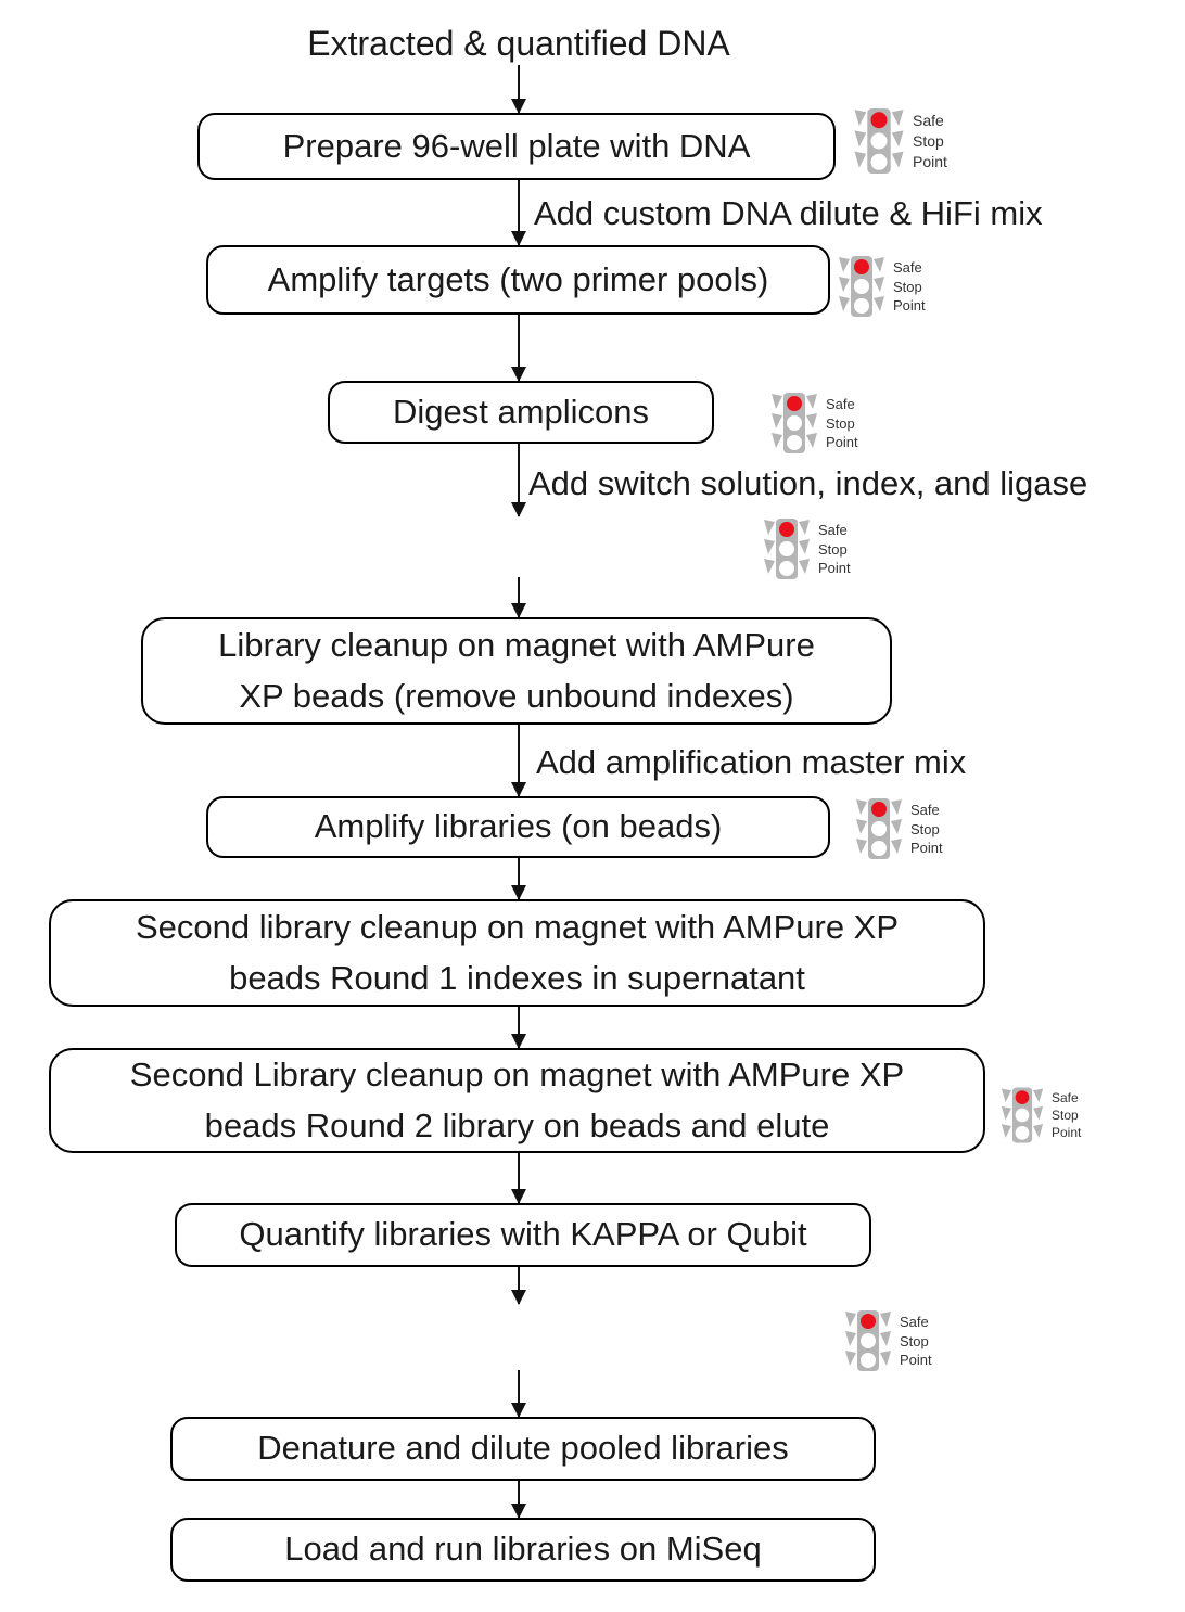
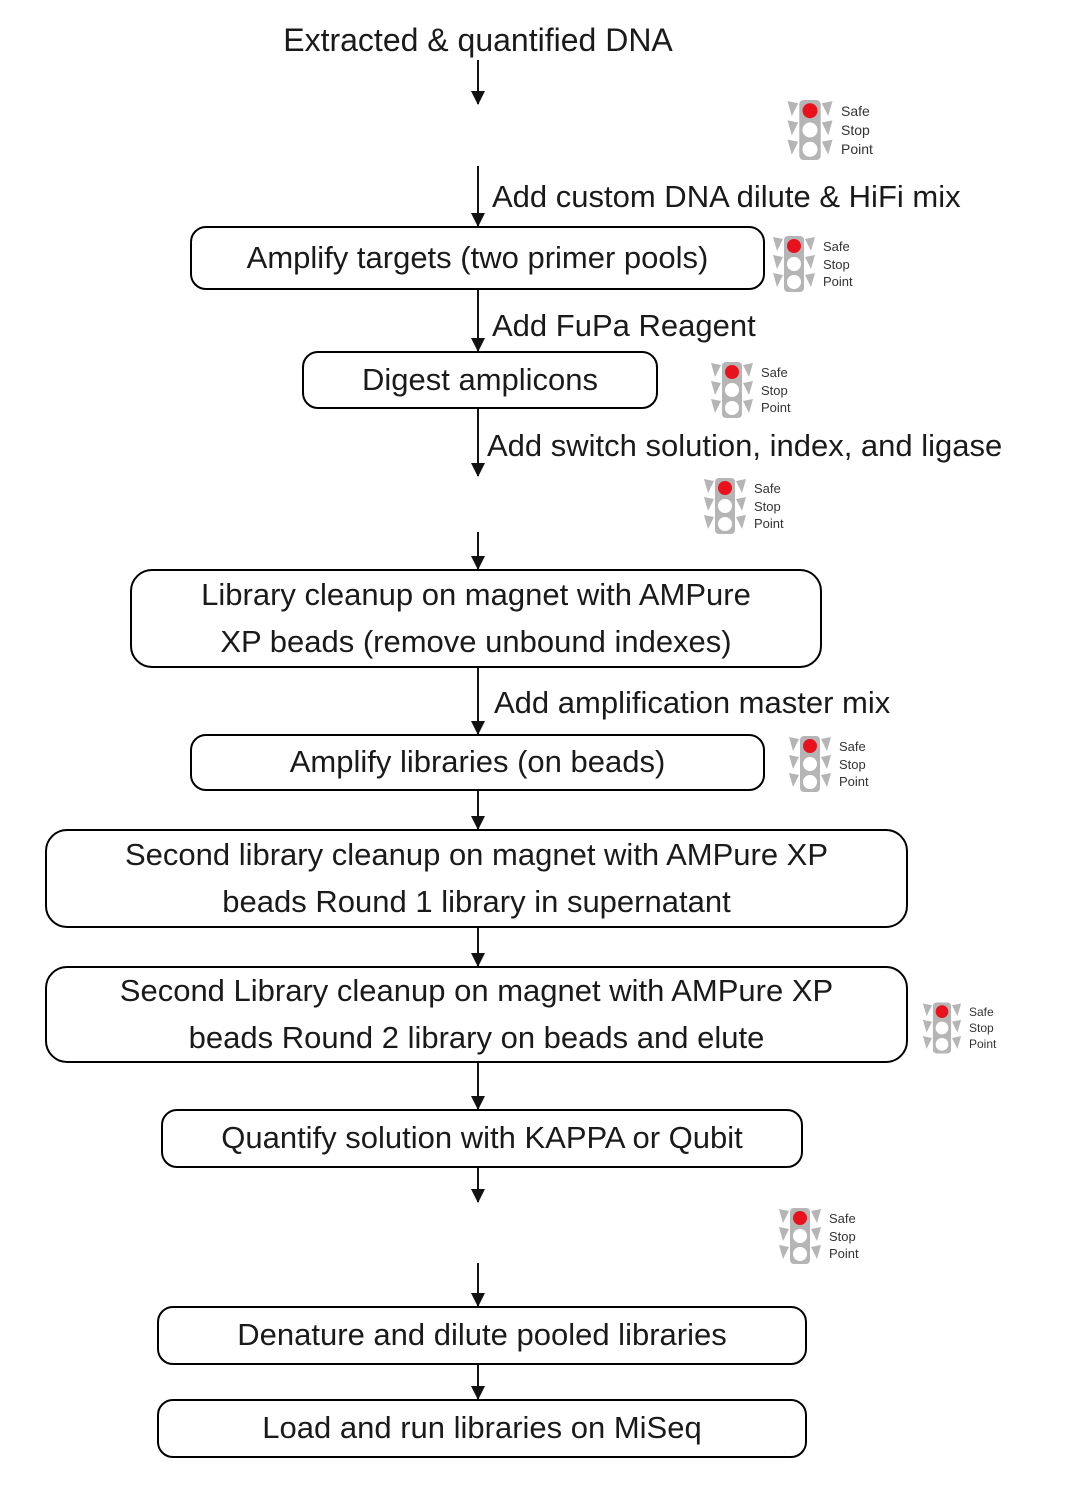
  Extracted & quantified DNA
- Prepare 96-well plate with DNA
  Safe
  Stop
  Point
  Add custom DNA dilute & HiFi mix
  Amplify targets (two primer pools)
  Safe
  Stop
  Point
+ Add FuPa Reagent
  Digest amplicons
  Safe
  Stop
  Point
  Add switch solution, index, and ligase
  Safe
  Stop
  Point
  Library cleanup on magnet with AMPure
  XP beads (remove unbound indexes)
  Add amplification master mix
  Amplify libraries (on beads)
  Safe
  Stop
  Point
  Second library cleanup on magnet with AMPure XP
- beads Round 1 indexes in supernatant
+ beads Round 1 library in supernatant
  Second Library cleanup on magnet with AMPure XP
  beads Round 2 library on beads and elute
  Safe
  Stop
  Point
- Quantify libraries with KAPPA or Qubit
+ Quantify solution with KAPPA or Qubit
  Safe
  Stop
  Point
  Denature and dilute pooled libraries
  Load and run libraries on MiSeq
